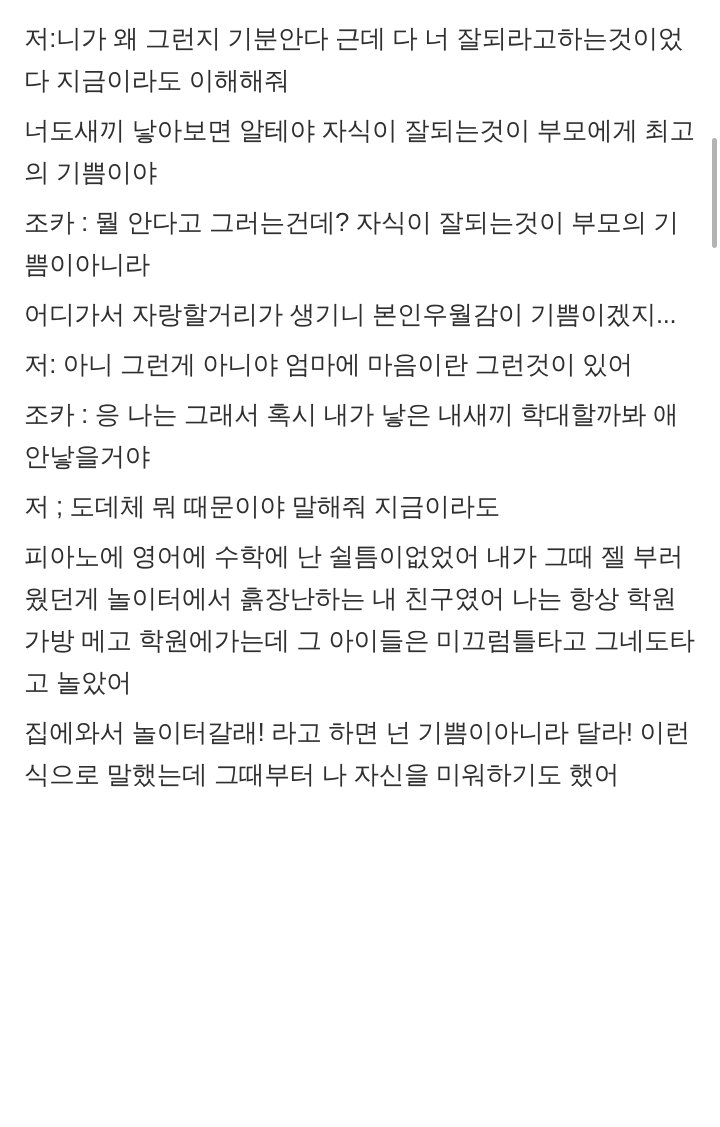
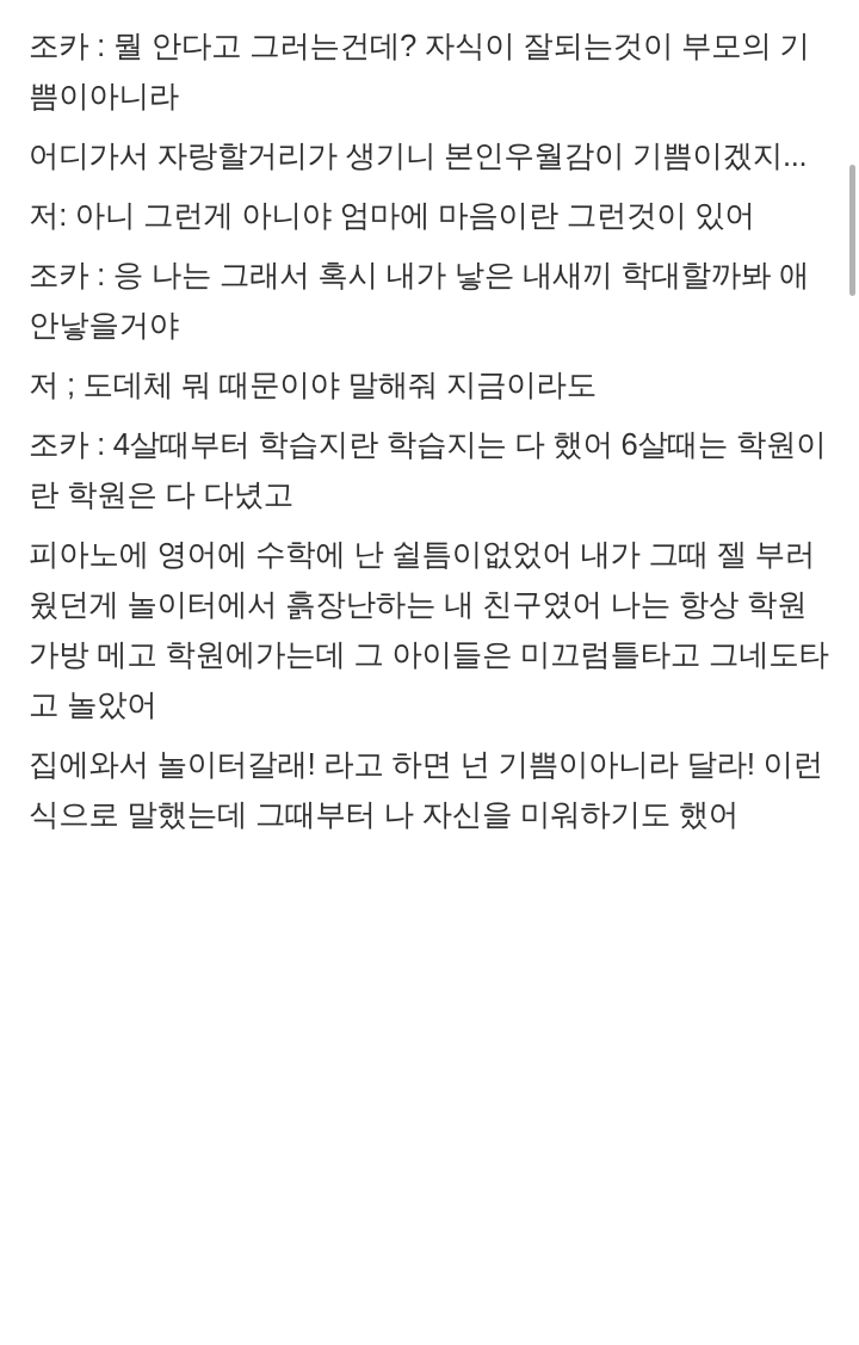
- 저:니가 왜 그런지 기분안다 근데 다 너 잘되라고하는것이었다 지금이라도 이해해줘
- 너도새끼 낳아보면 알테야 자식이 잘되는것이 부모에게 최고의 기쁨이야
  조카 : 뭘 안다고 그러는건데? 자식이 잘되는것이 부모의 기쁨이아니라
  어디가서 자랑할거리가 생기니 본인우월감이 기쁨이겠지...
  저: 아니 그런게 아니야 엄마에 마음이란 그런것이 있어
  조카 : 응 나는 그래서 혹시 내가 낳은 내새끼 학대할까봐 애 안낳을거야
  저 ; 도데체 뭐 때문이야 말해줘 지금이라도
+ 조카 : 4살때부터 학습지란 학습지는 다 했어 6살때는 학원이란 학원은 다 다녔고
  피아노에 영어에 수학에 난 쉴틈이없었어 내가 그때 젤 부러웠던게 놀이터에서 흙장난하는 내 친구였어 나는 항상 학원가방 메고 학원에가는데 그 아이들은 미끄럼틀타고 그네도타고 놀았어
  집에와서 놀이터갈래! 라고 하면 넌 기쁨이아니라 달라! 이런식으로 말했는데 그때부터 나 자신을 미워하기도 했어
